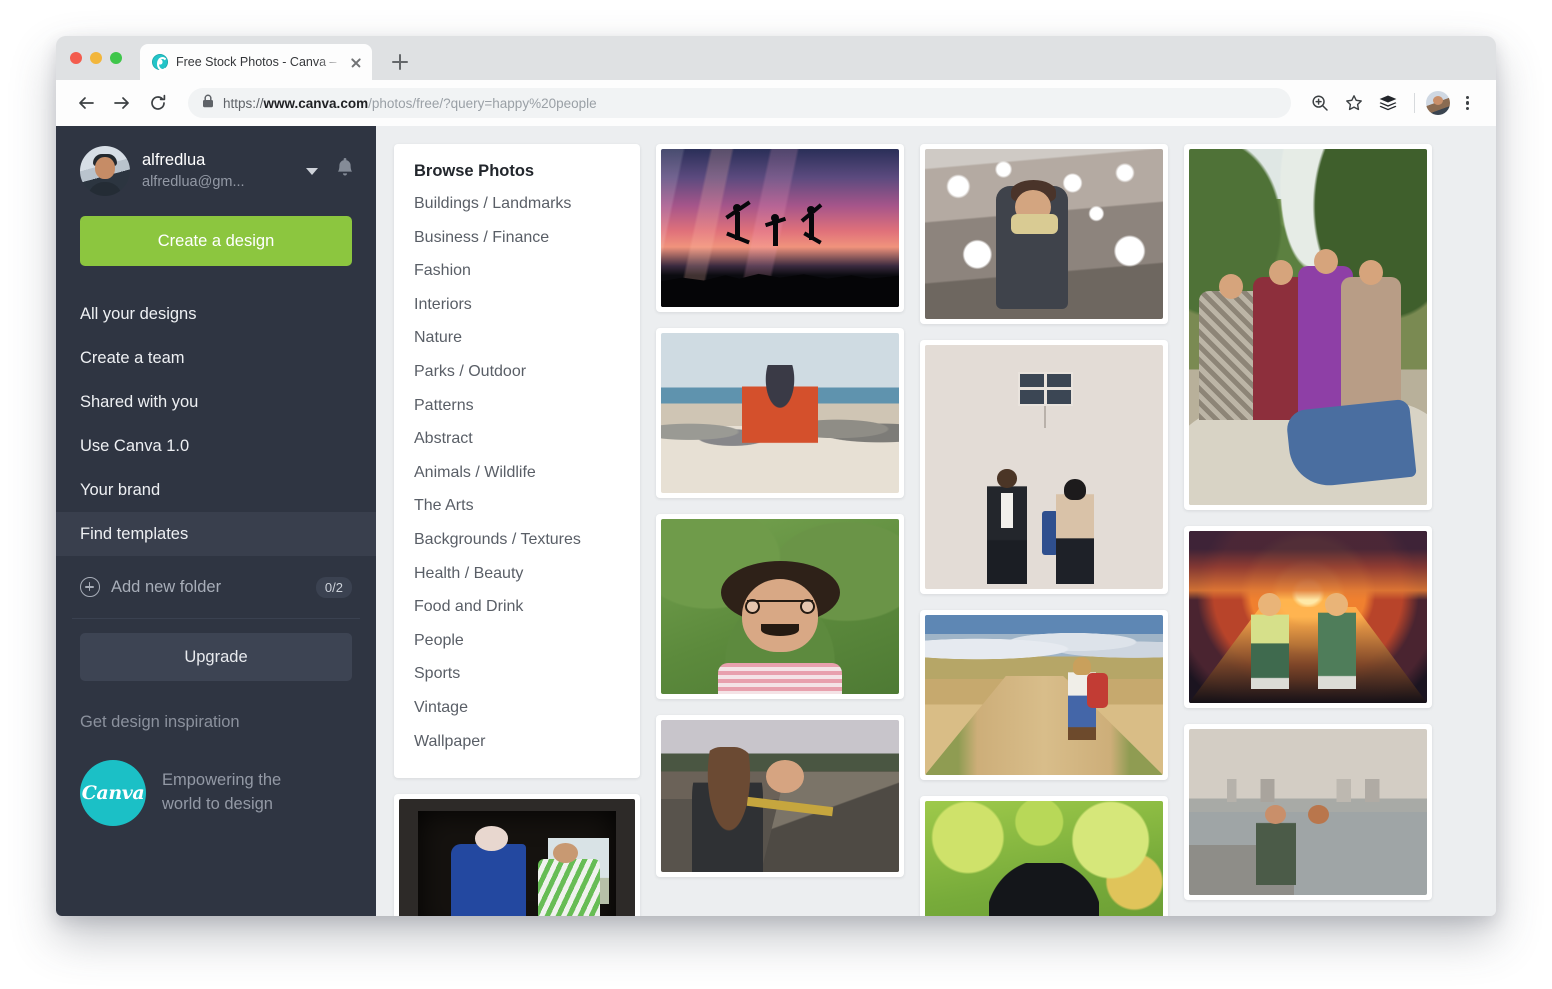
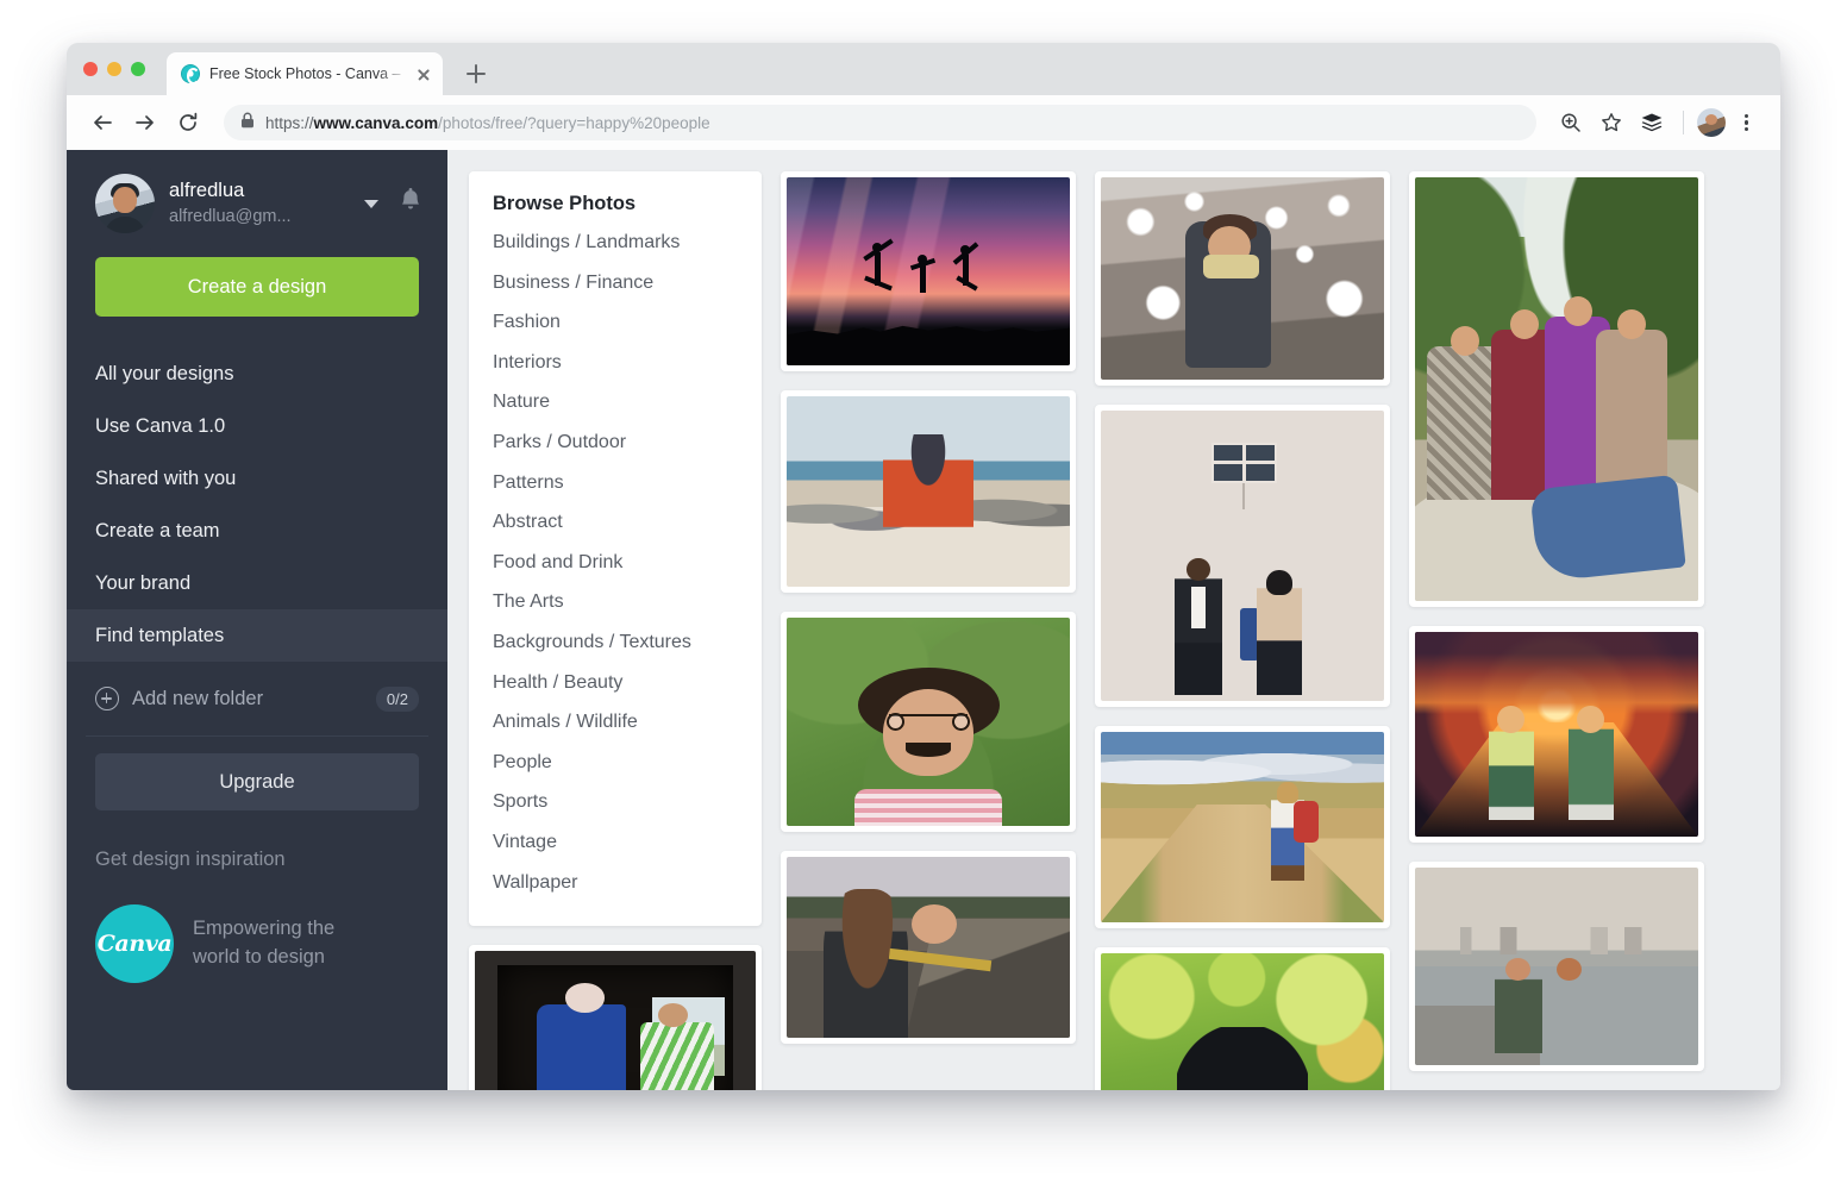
  Free Stock Photos - Canva –
  https://www.canva.com/photos/free/?query=happy%20people
  alfredlua
  alfredlua@gm...
  Create a design
  All your designs
- Create a team
+ Use Canva 1.0
  Shared with you
- Use Canva 1.0
+ Create a team
  Your brand
  Find templates
  Add new folder
  0/2
  Upgrade
  Get design inspiration
  Canva
  Empowering the
  world to design
  Browse Photos
  Buildings / Landmarks
  Business / Finance
  Fashion
  Interiors
  Nature
  Parks / Outdoor
  Patterns
  Abstract
- Animals / Wildlife
+ Food and Drink
  The Arts
  Backgrounds / Textures
  Health / Beauty
- Food and Drink
+ Animals / Wildlife
  People
  Sports
  Vintage
  Wallpaper
